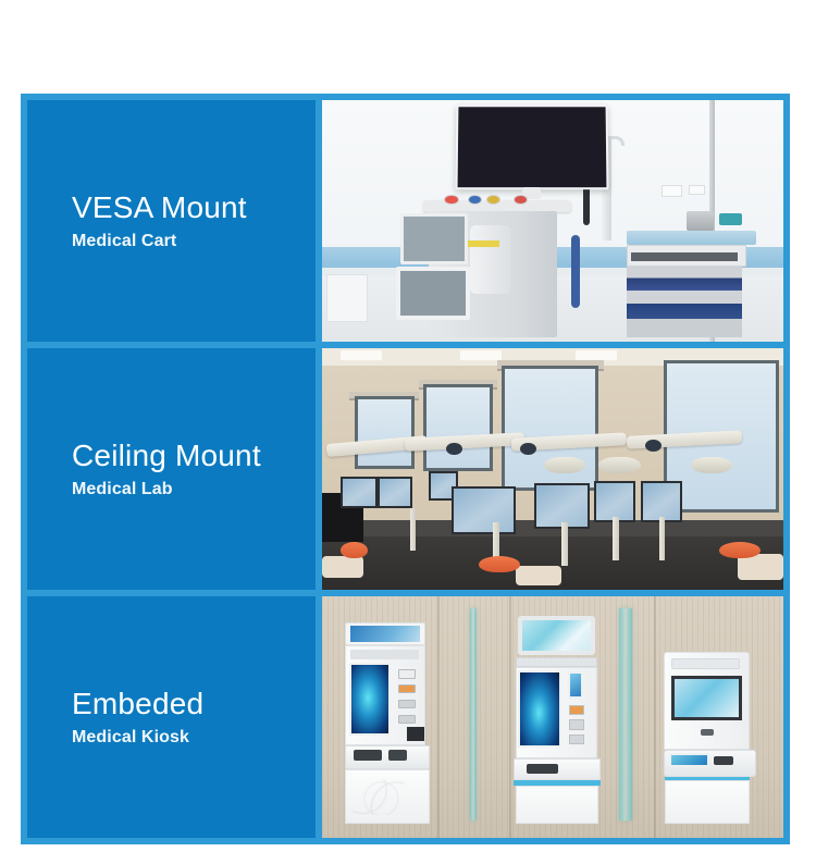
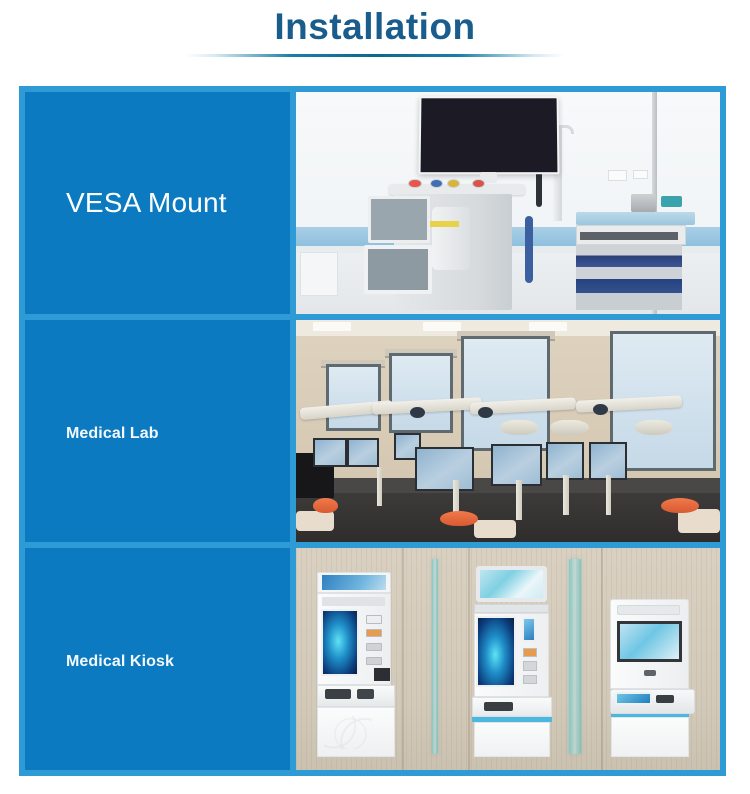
+ Installation
  VESA Mount
- Medical Cart
- Ceiling Mount
  Medical Lab
- Embeded
  Medical Kiosk
